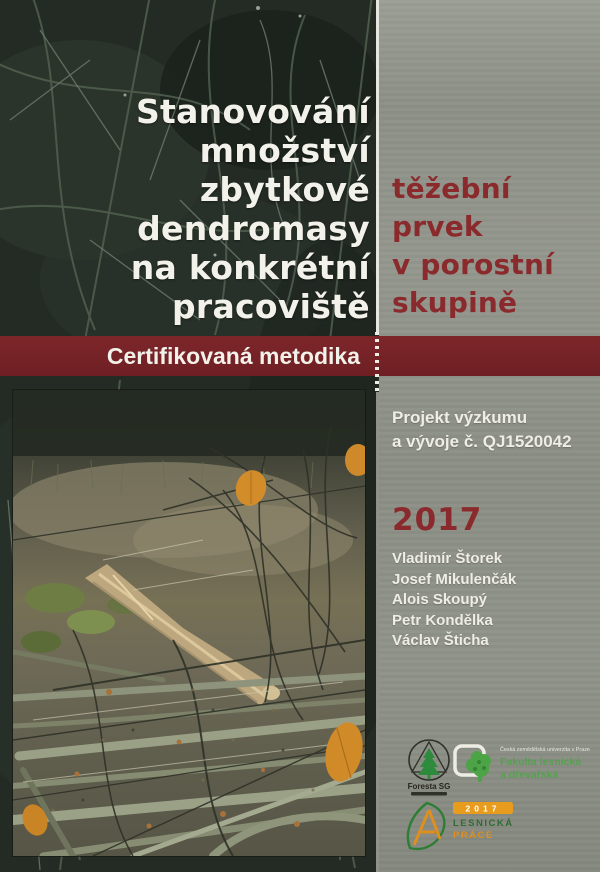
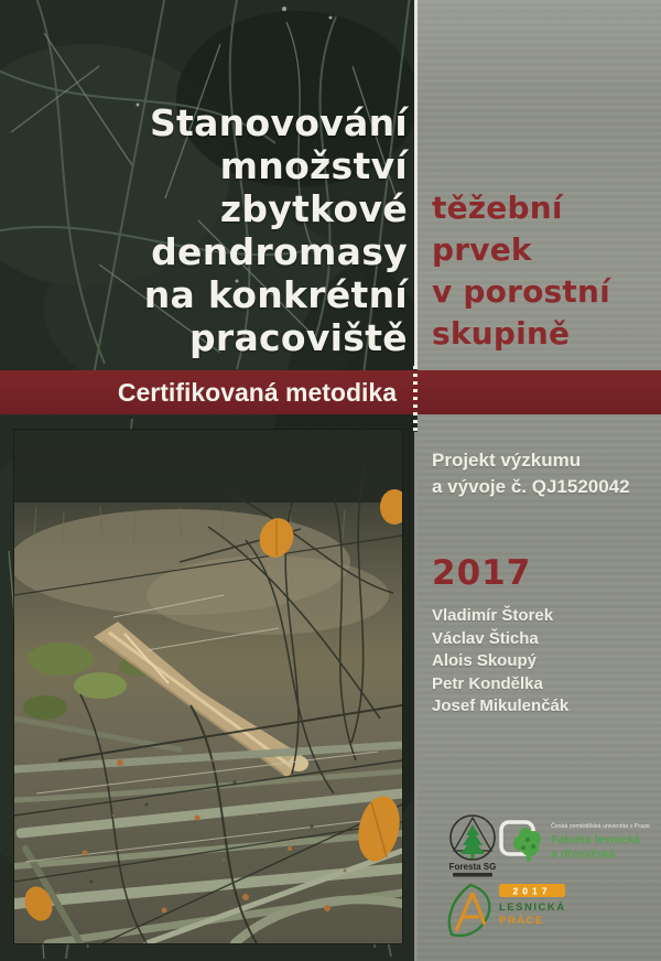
  Stanovování
  množství
  zbytkové
  dendromasy
  na konkrétní
  pracoviště
  Certifikovaná metodika
  těžební
  prvek
  v porostní
  skupině
  Projekt výzkumu
  a vývoje č. QJ1520042
  2017
  Vladimír Štorek
- Josef Mikulenčák
+ Václav Šticha
  Alois Skoupý
  Petr Kondělka
- Václav Šticha
+ Josef Mikulenčák
  Foresta SG
  Fakulta lesnická
  a dřevařská
  2017
  LESNICKÁ
  PRÁCE
